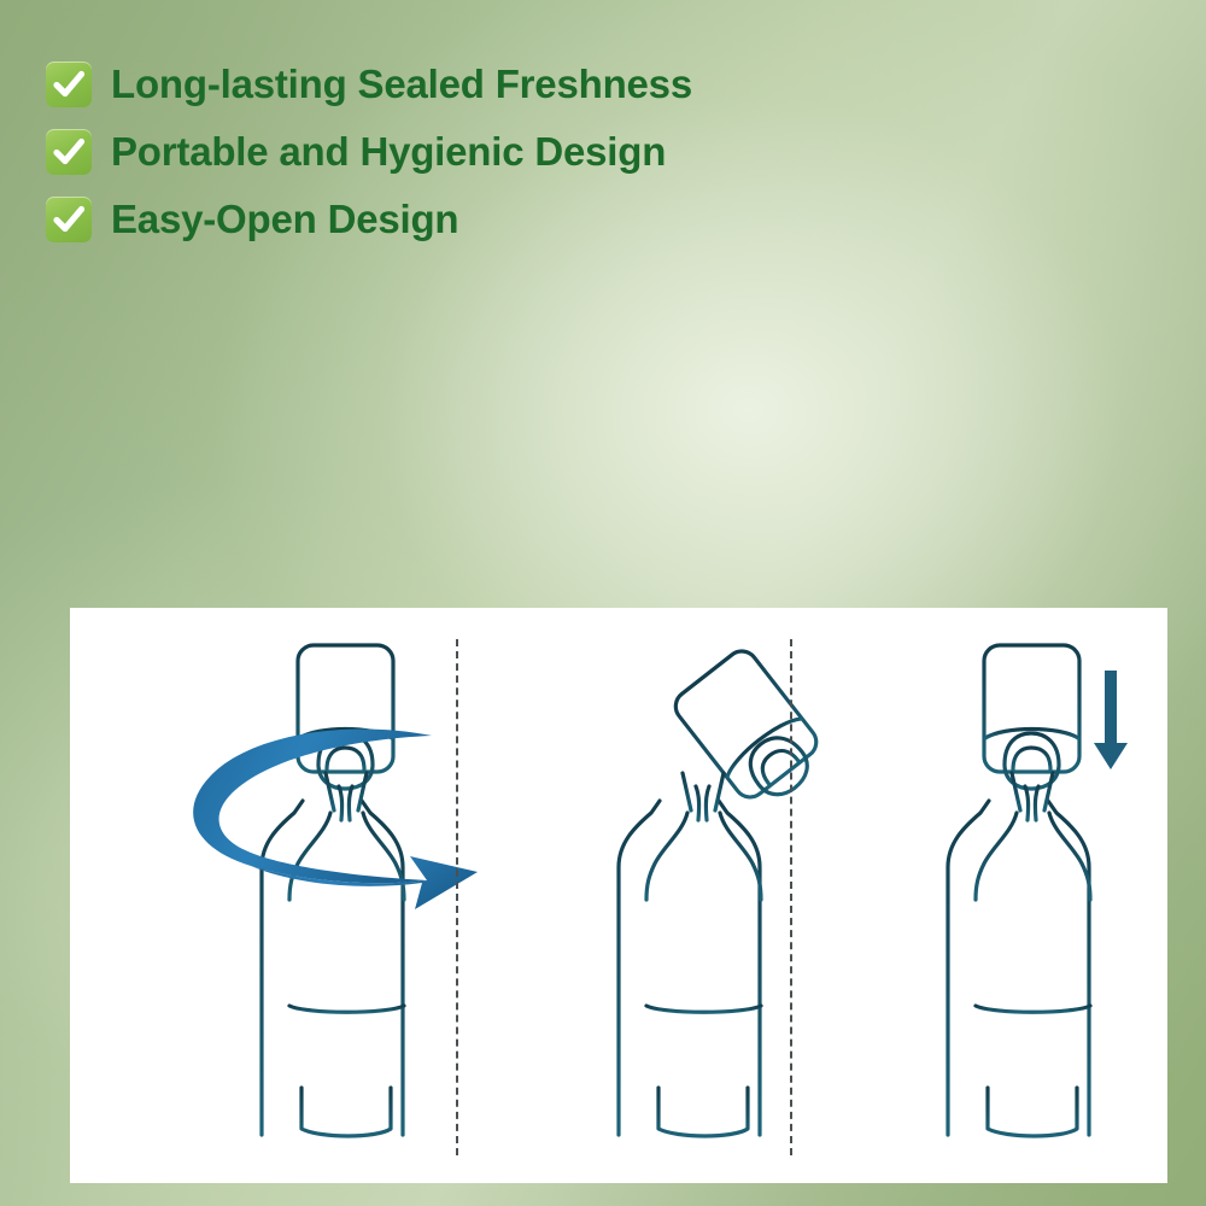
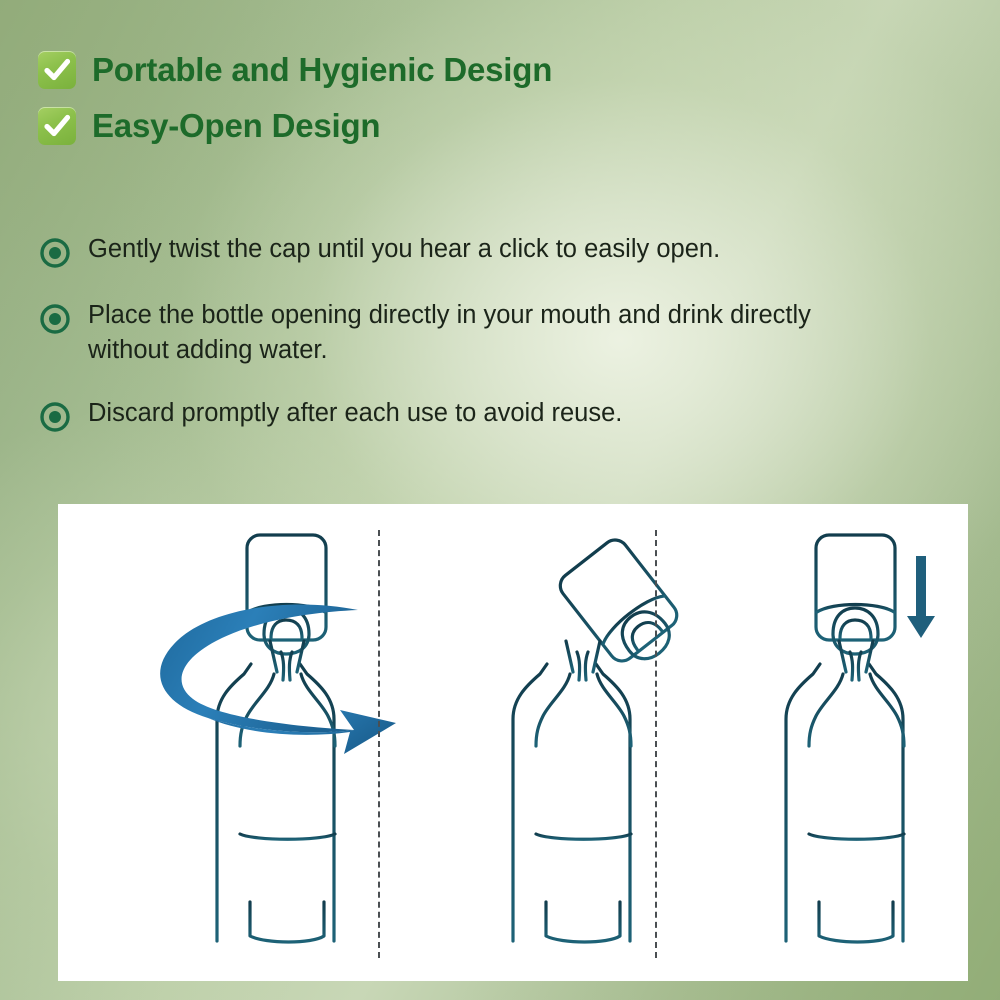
- Long-lasting Sealed Freshness
  Portable and Hygienic Design
  Easy-Open Design
+ Gently twist the cap until you hear a click to easily open.
+ Place the bottle opening directly in your mouth and drink directly without adding water.
+ Discard promptly after each use to avoid reuse.
